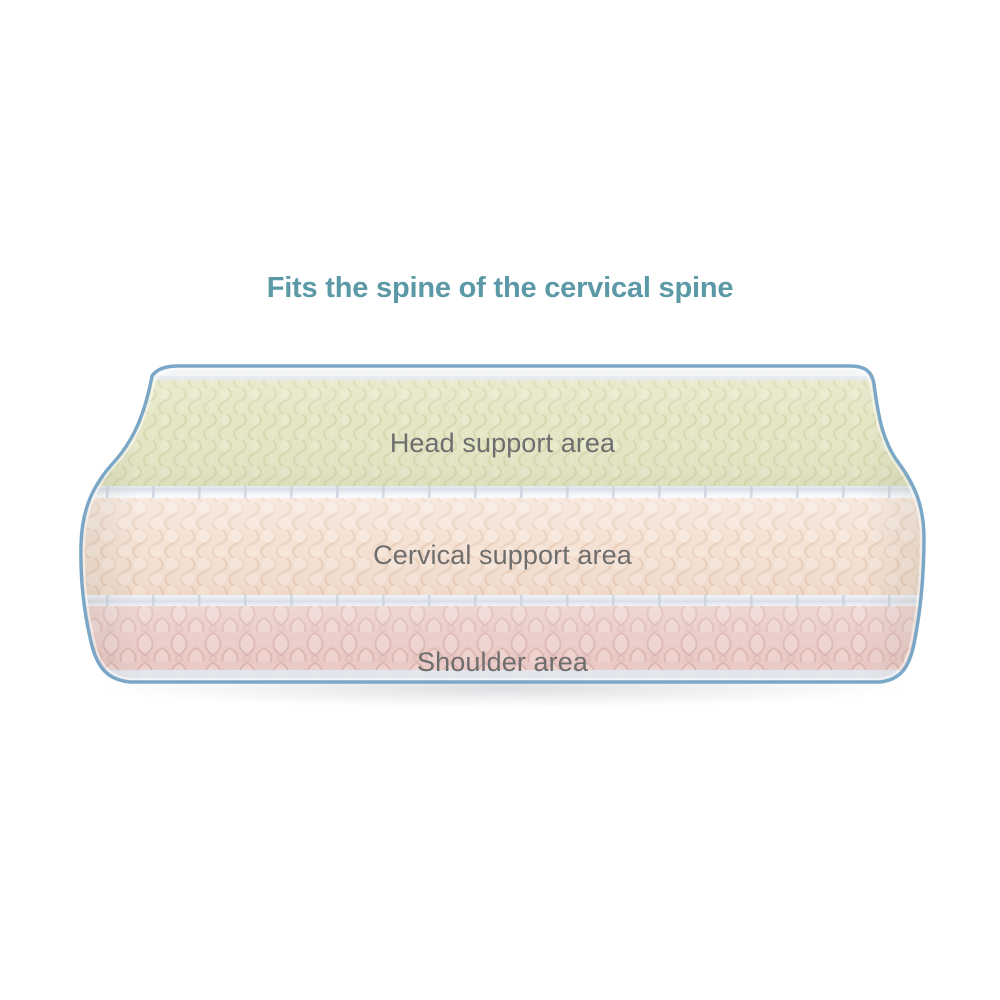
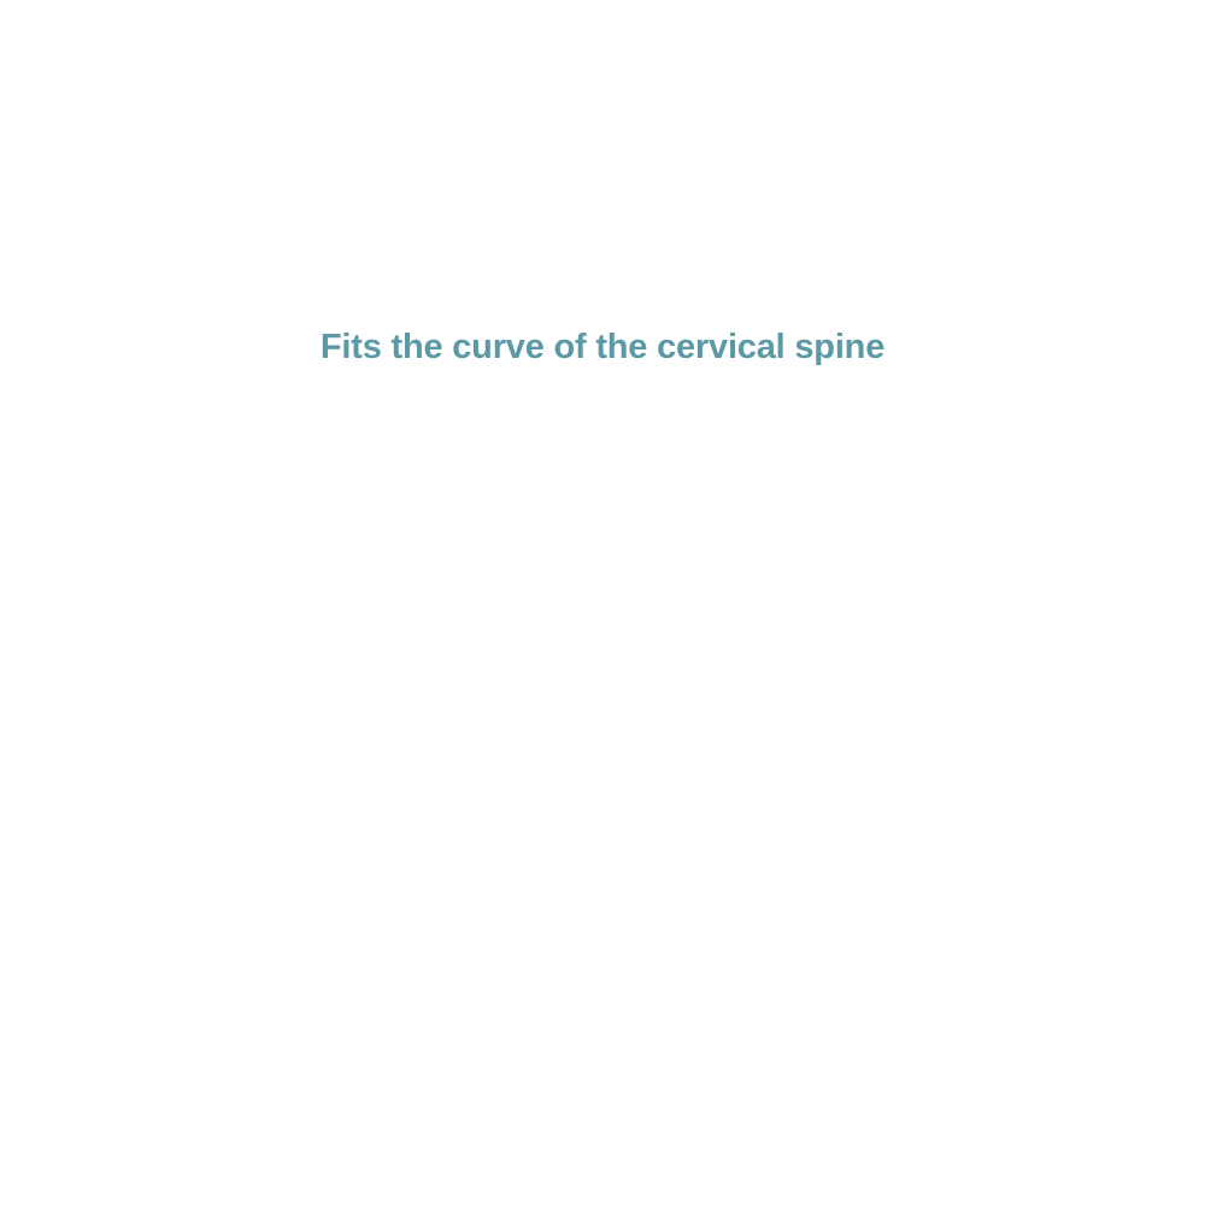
- Fits the spine of the cervical spine
+ Fits the curve of the cervical spine
- Head support area
- Cervical support area
- Shoulder area
